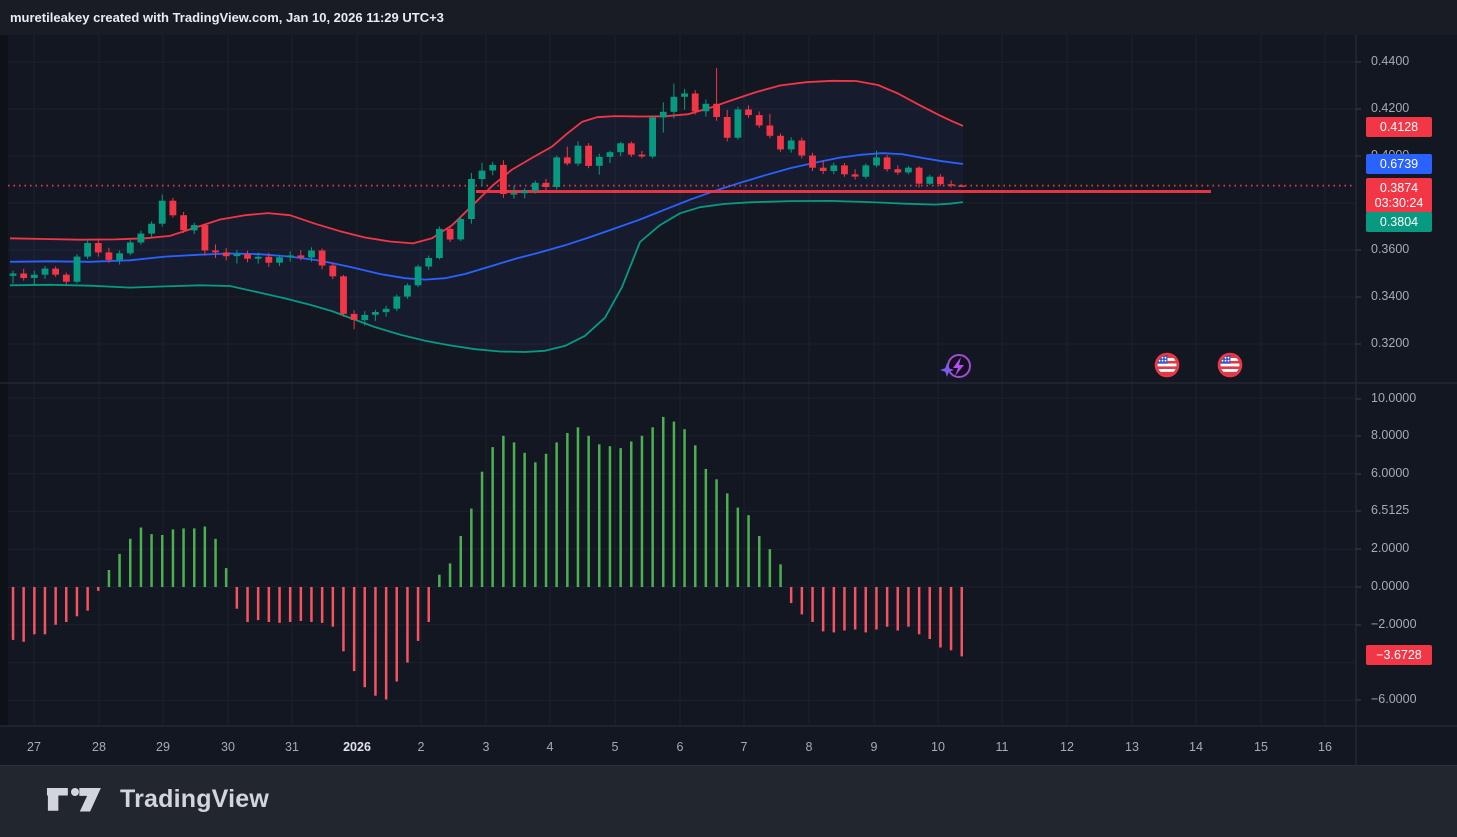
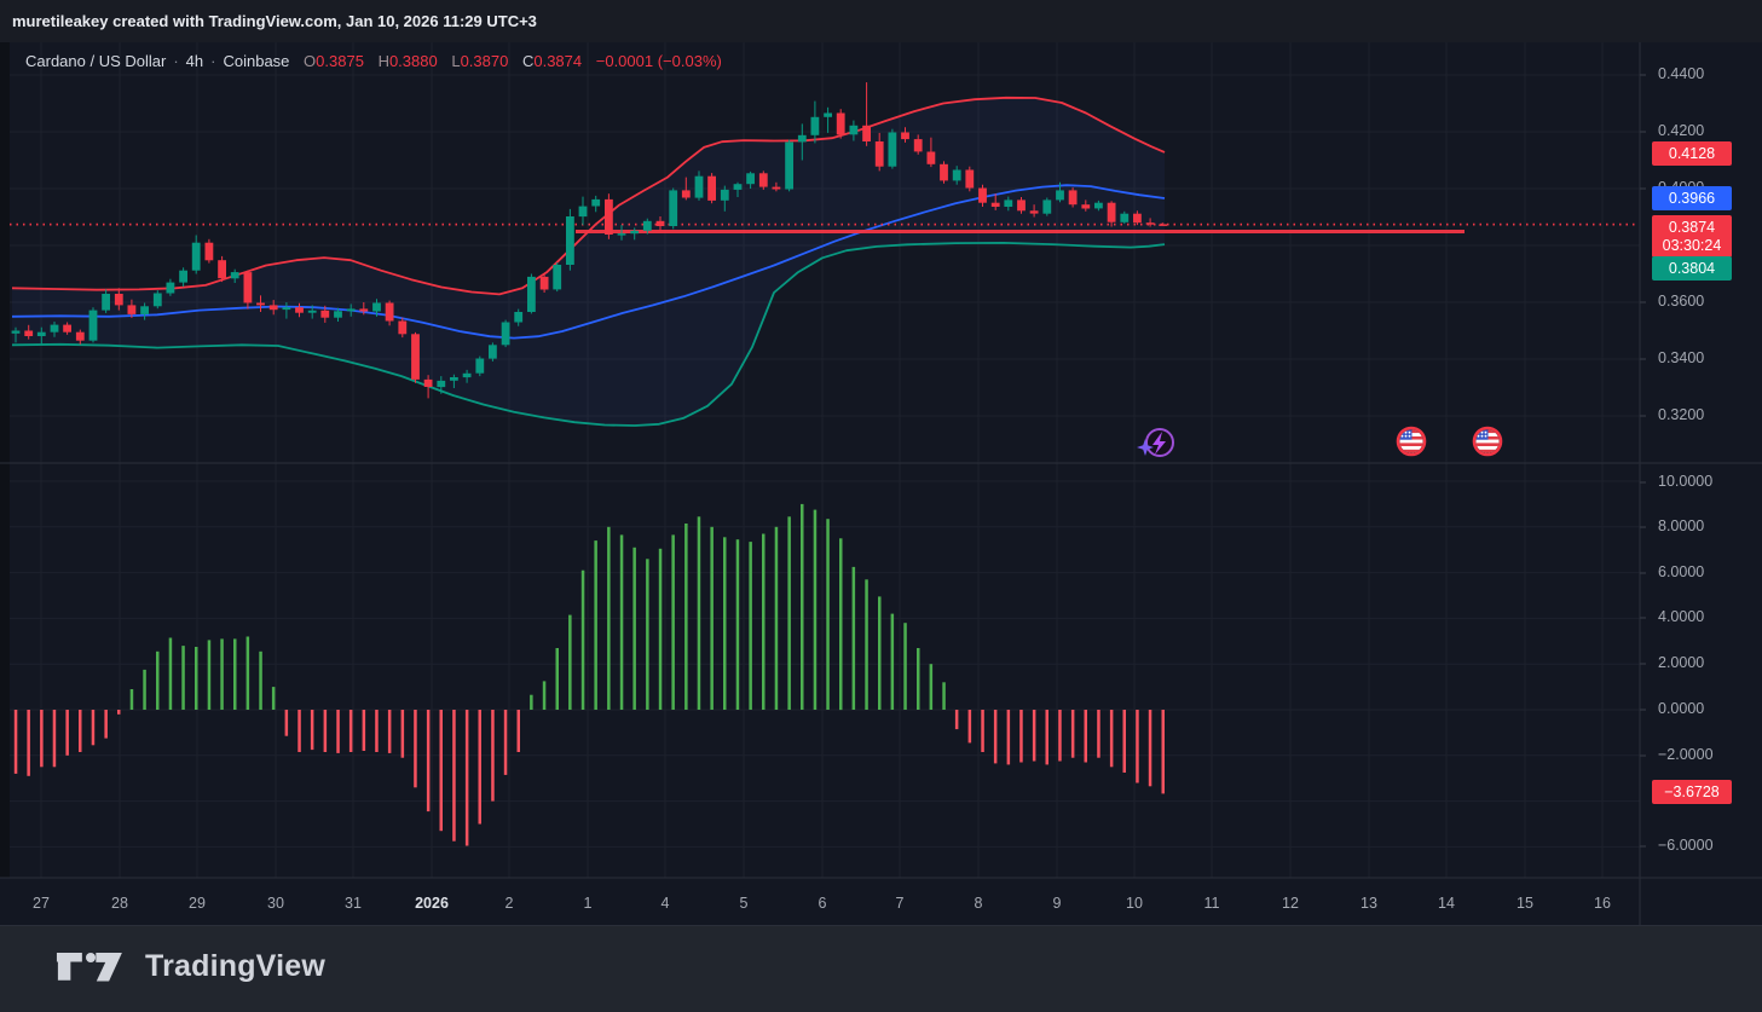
  muretileakey created with TradingView.com, Jan 10, 2026 11:29 UTC+3
+ Cardano / US Dollar · 4h · Coinbase O0.3875 H0.3880 L0.3870 C0.3874 −0.0001 (−0.03%)
  0.4400
  0.4200
  0.3600
  0.3400
  0.3200
  10.0000
  8.0000
  6.0000
- 6.5125
+ 4.0000
  2.0000
  0.0000
  −2.0000
  −6.0000
  27
  28
  29
  30
  31
  2026
  2
- 3
+ 1
  4
  5
  6
  7
  8
  9
  10
  11
  12
  13
  14
  15
  16
  0.4128
- 0.6739
+ 0.3966
  0.3874
  03:30:24
  0.3804
  −3.6728
  TradingView
